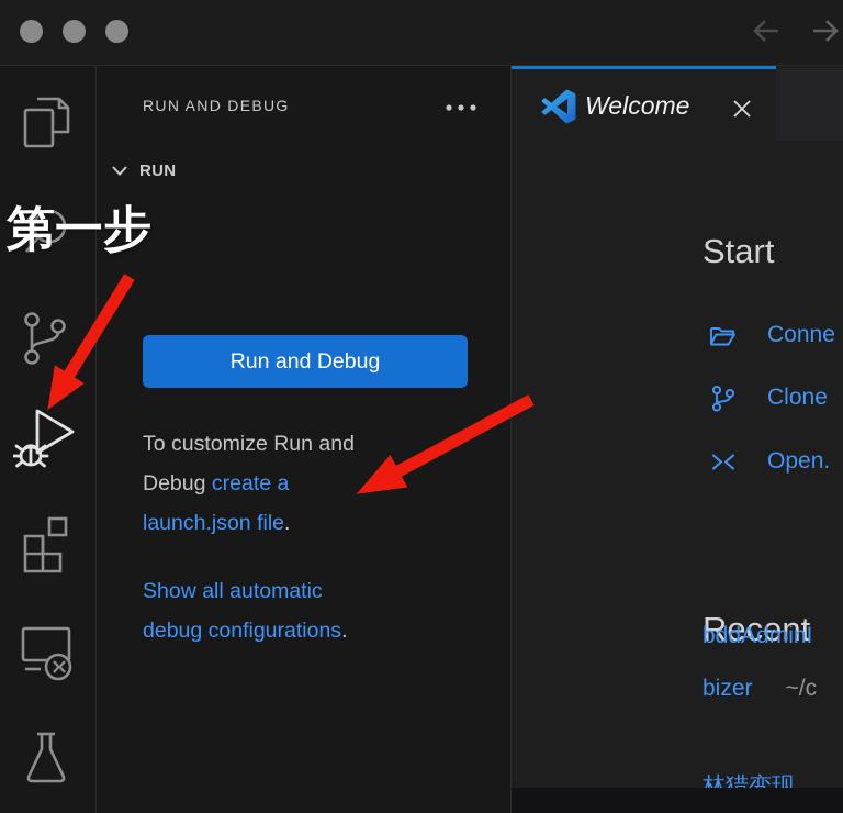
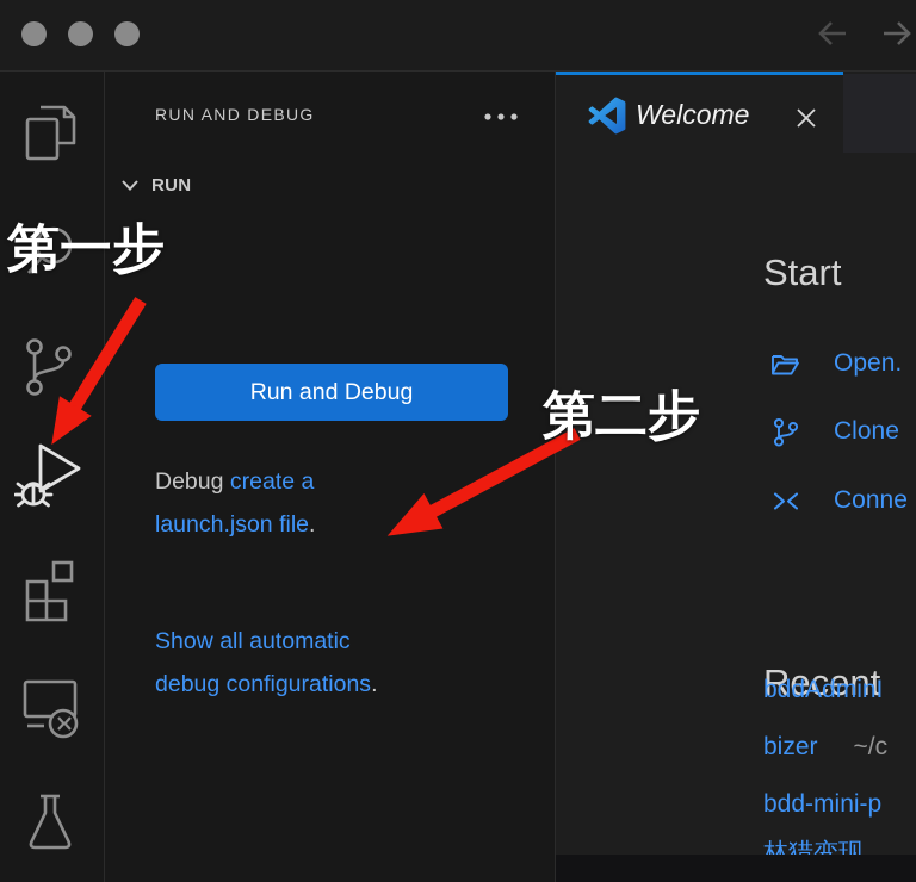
  RUN AND DEBUG
  RUN
  Run and Debug
- To customize Run and
  Debug create a
  launch.json file.
  Show all automatic
  debug configurations.
  Welcome
  Start
- Conne
+ Open.
  Clone
- Open.
+ Conne
  Recent
  bddAdminI
  bizer ~/c
+ bdd-mini-p
  林猎变现
  第一步
+ 第二步
